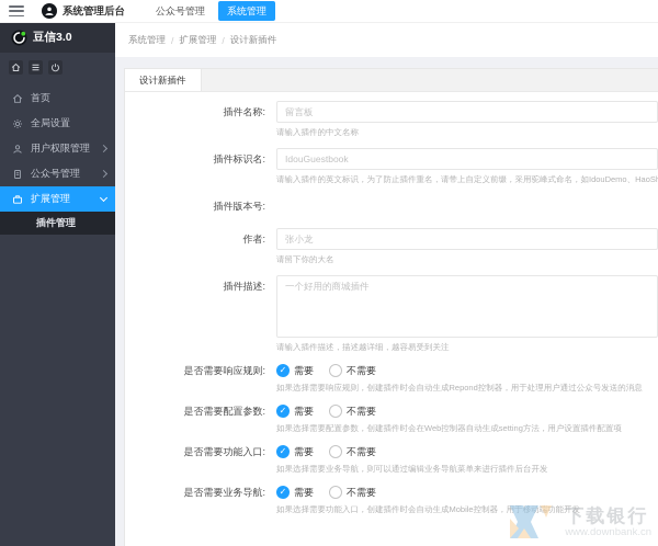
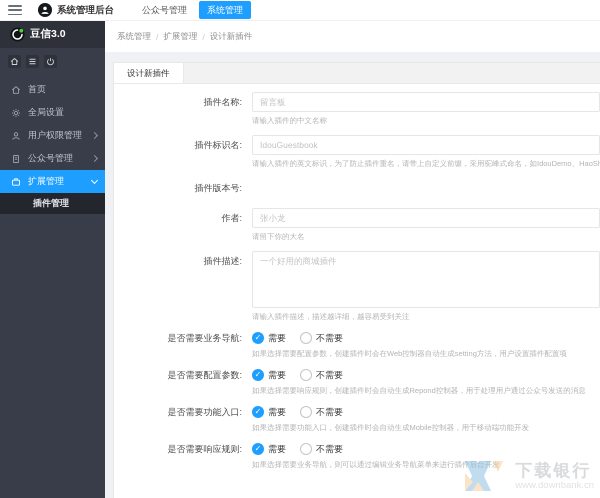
  系统管理后台
  公众号管理
  系统管理
  豆信3.0
  首页
  全局设置
  用户权限管理
  公众号管理
  扩展管理
  插件管理
  系统管理
  /
  扩展管理
  /
  设计新插件
  设计新插件
  插件名称:
  留言板
  请输入插件的中文名称
  插件标识名:
  IdouGuestbook
  请输入插件的英文标识，为了防止插件重名，请带上自定义前缀，采用驼峰式命名，如IdouDemo、HaoS
  插件版本号:
  作者:
  张小龙
  请留下你的大名
  插件描述:
  一个好用的商城插件
  请输入插件描述，描述越详细，越容易受到关注
- 是否需要响应规则:
+ 是否需要业务导航:
  需要
  不需要
- 如果选择需要响应规则，创建插件时会自动生成Repond控制器，用于处理用户通过公众号发送的消息
+ 如果选择需要配置参数，创建插件时会在Web控制器自动生成setting方法，用户设置插件配置项
  是否需要配置参数:
  需要
  不需要
- 如果选择需要配置参数，创建插件时会在Web控制器自动生成setting方法，用户设置插件配置项
+ 如果选择需要响应规则，创建插件时会自动生成Repond控制器，用于处理用户通过公众号发送的消息
  是否需要功能入口:
  需要
  不需要
- 如果选择需要业务导航，则可以通过编辑业务导航菜单来进行插件后台开发
+ 如果选择需要功能入口，创建插件时会自动生成Mobile控制器，用于移动端功能开发
- 是否需要业务导航:
+ 是否需要响应规则:
  需要
  不需要
- 如果选择需要功能入口，创建插件时会自动生成Mobile控制器，用于移动端功能开发
+ 如果选择需要业务导航，则可以通过编辑业务导航菜单来进行插件后台开发
  下载银行
  www.downbank.cn
